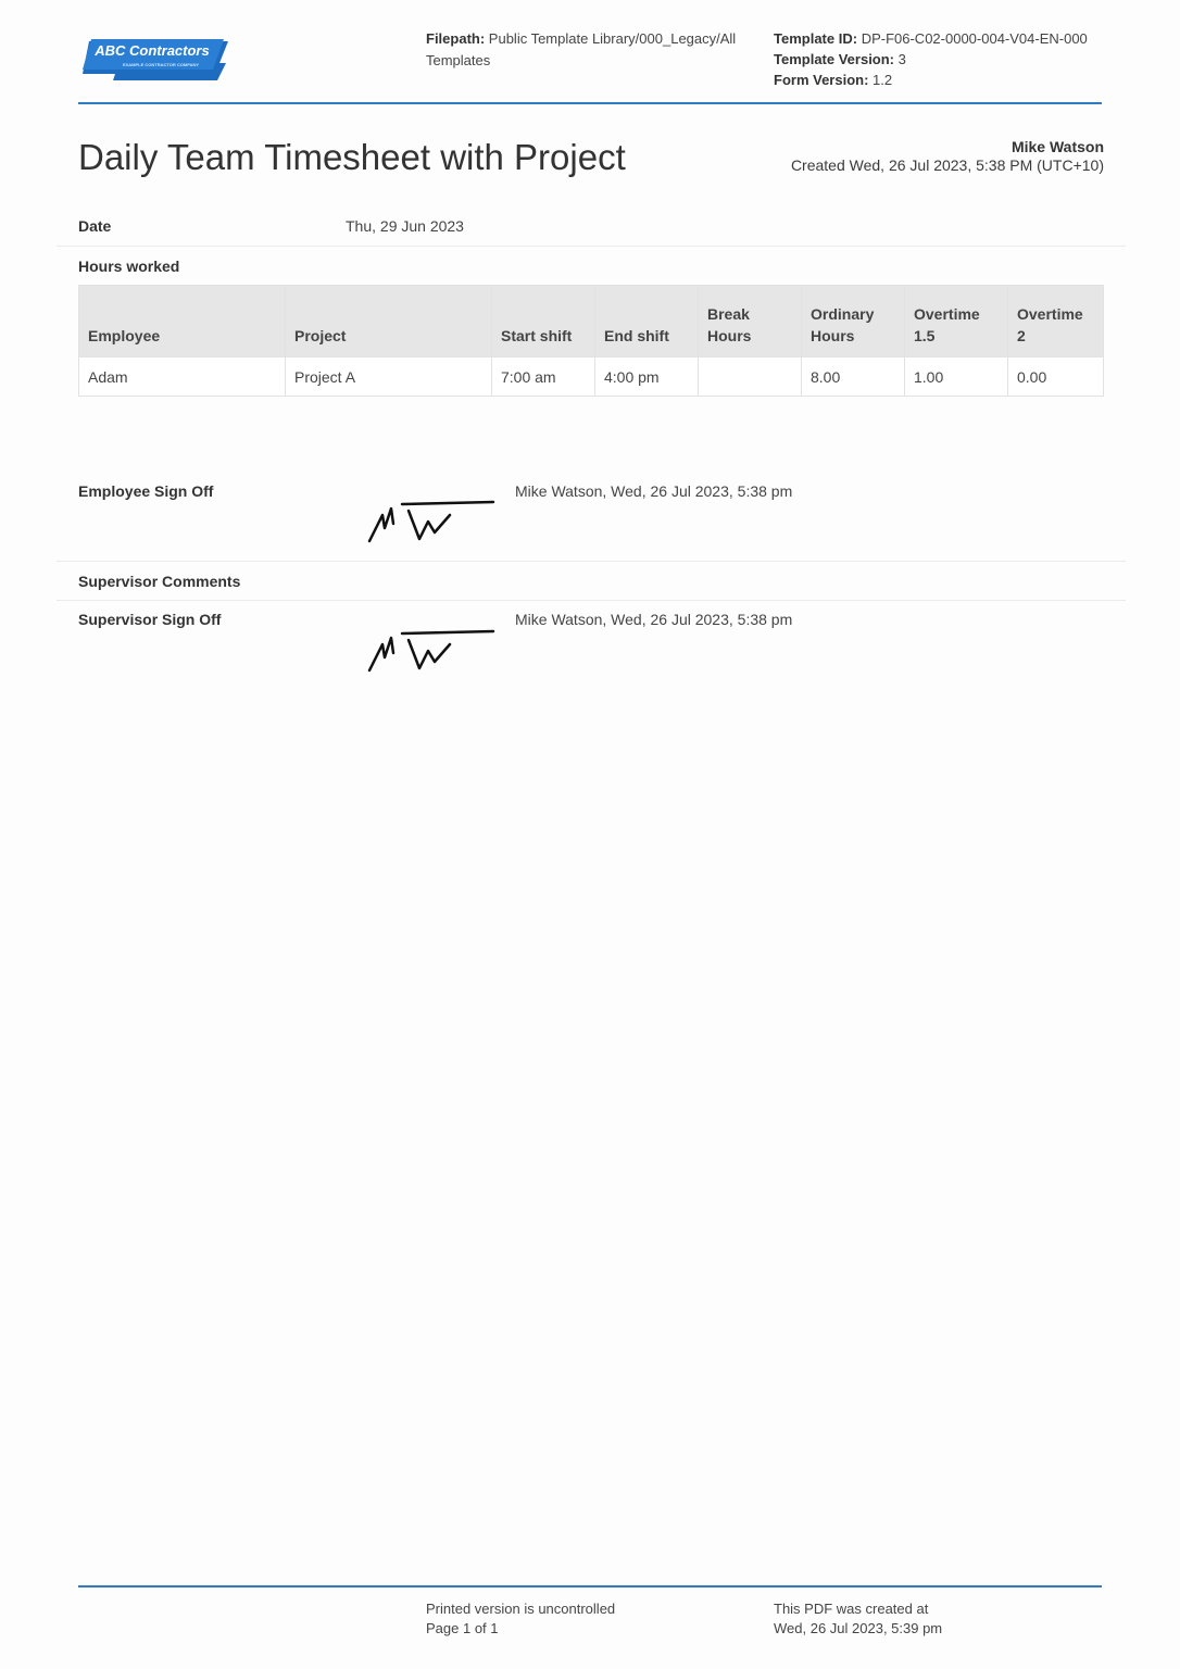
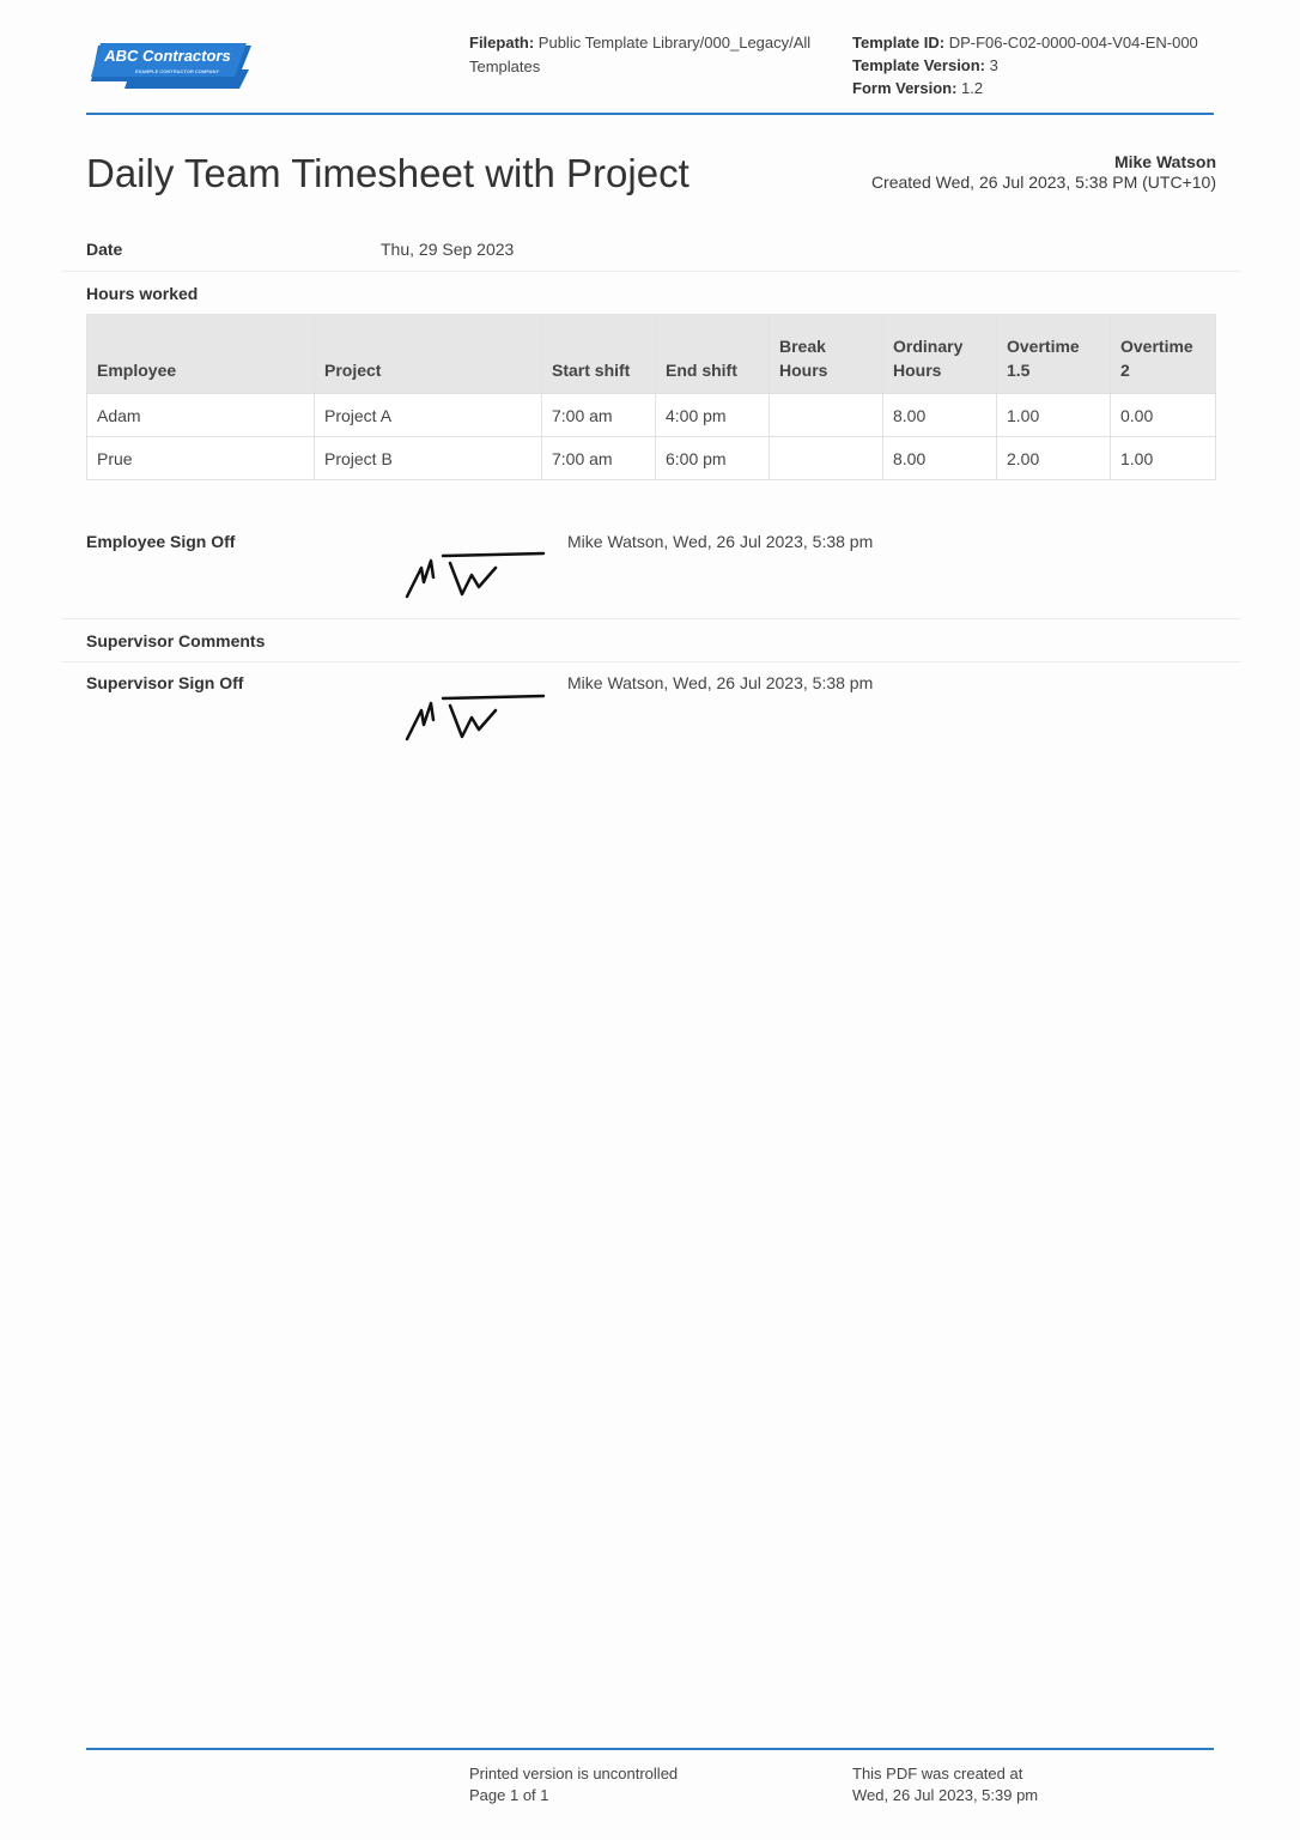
  ABC Contractors
  Filepath: Public Template Library/000_Legacy/All Templates
  Template ID: DP-F06-C02-0000-004-V04-EN-000
  Template Version: 3
  Form Version: 1.2
  Daily Team Timesheet with Project
  Mike Watson
  Created Wed, 26 Jul 2023, 5:38 PM (UTC+10)
  Date
- Thu, 29 Jun 2023
+ Thu, 29 Sep 2023
  Hours worked
  Employee	Project	Start shift	End shift	Break Hours	Ordinary Hours	Overtime 1.5	Overtime 2
  Adam	Project A	7:00 am	4:00 pm		8.00	1.00	0.00
+ Prue	Project B	7:00 am	6:00 pm		8.00	2.00	1.00
  Employee Sign Off
  Mike Watson, Wed, 26 Jul 2023, 5:38 pm
  Supervisor Comments
  Supervisor Sign Off
  Mike Watson, Wed, 26 Jul 2023, 5:38 pm
  Printed version is uncontrolled
  Page 1 of 1
  This PDF was created at
  Wed, 26 Jul 2023, 5:39 pm
